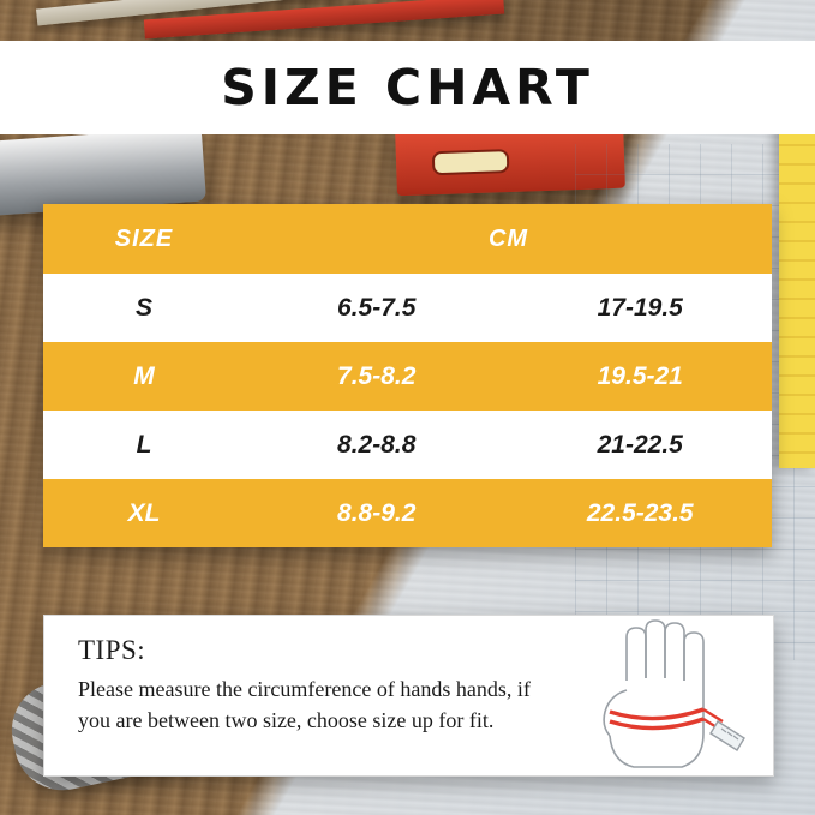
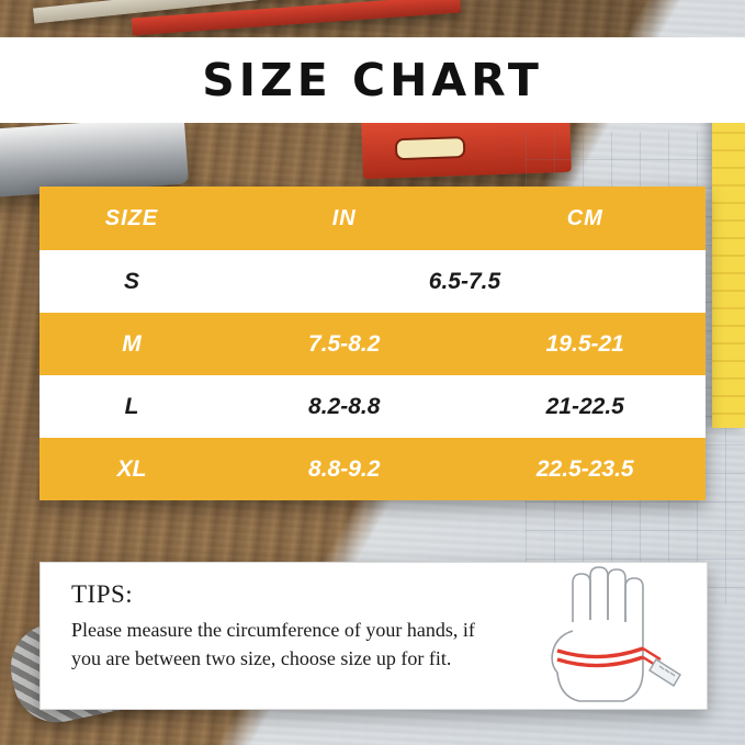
  SIZE CHART
  SIZE
+ IN
  CM
  S
  6.5-7.5
- 17-19.5
  M
  7.5-8.2
  19.5-21
  L
  8.2-8.8
  21-22.5
  XL
  8.8-9.2
  22.5-23.5
  TIPS:
- Please measure the circumference of hands hands, if you are between two size, choose size up for fit.
+ Please measure the circumference of your hands, if you are between two size, choose size up for fit.
